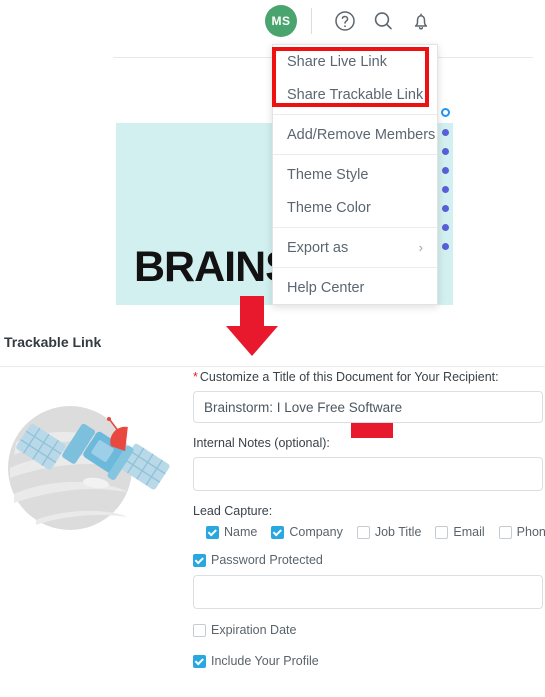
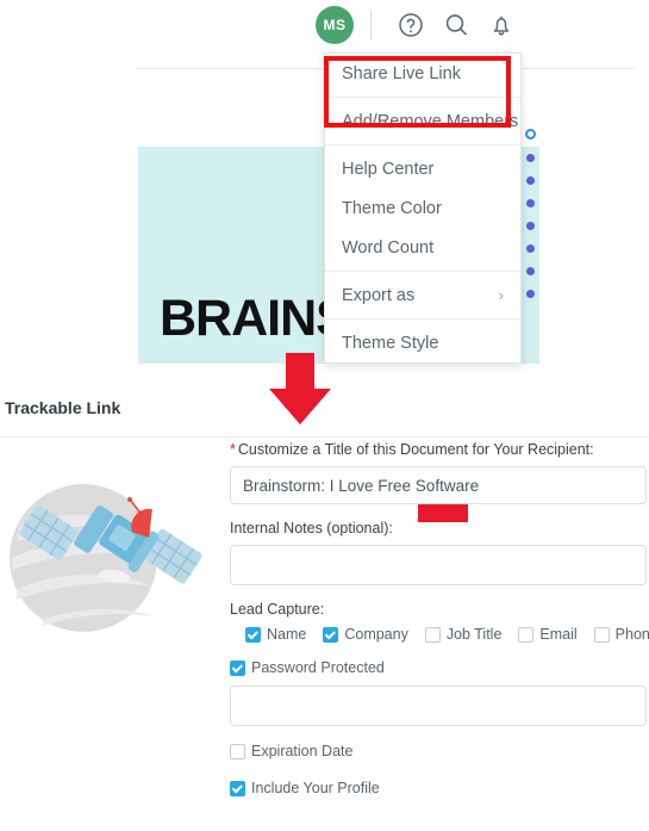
  MS
  BRAIN
  Share Live Link
- Share Trackable Link
  Add/Remove Members
- Theme Style
+ Help Center
  Theme Color
+ Word Count
  Export as
  ›
- Help Center
+ Theme Style
  Trackable Link
  * Customize a Title of this Document for Your Recipient:
  Brainstorm: I Love Free Software
  Internal Notes (optional):
  Lead Capture:
  Name
  Company
  Job Title
  Email
  Phon
  Password Protected
  Expiration Date
  Include Your Profile
